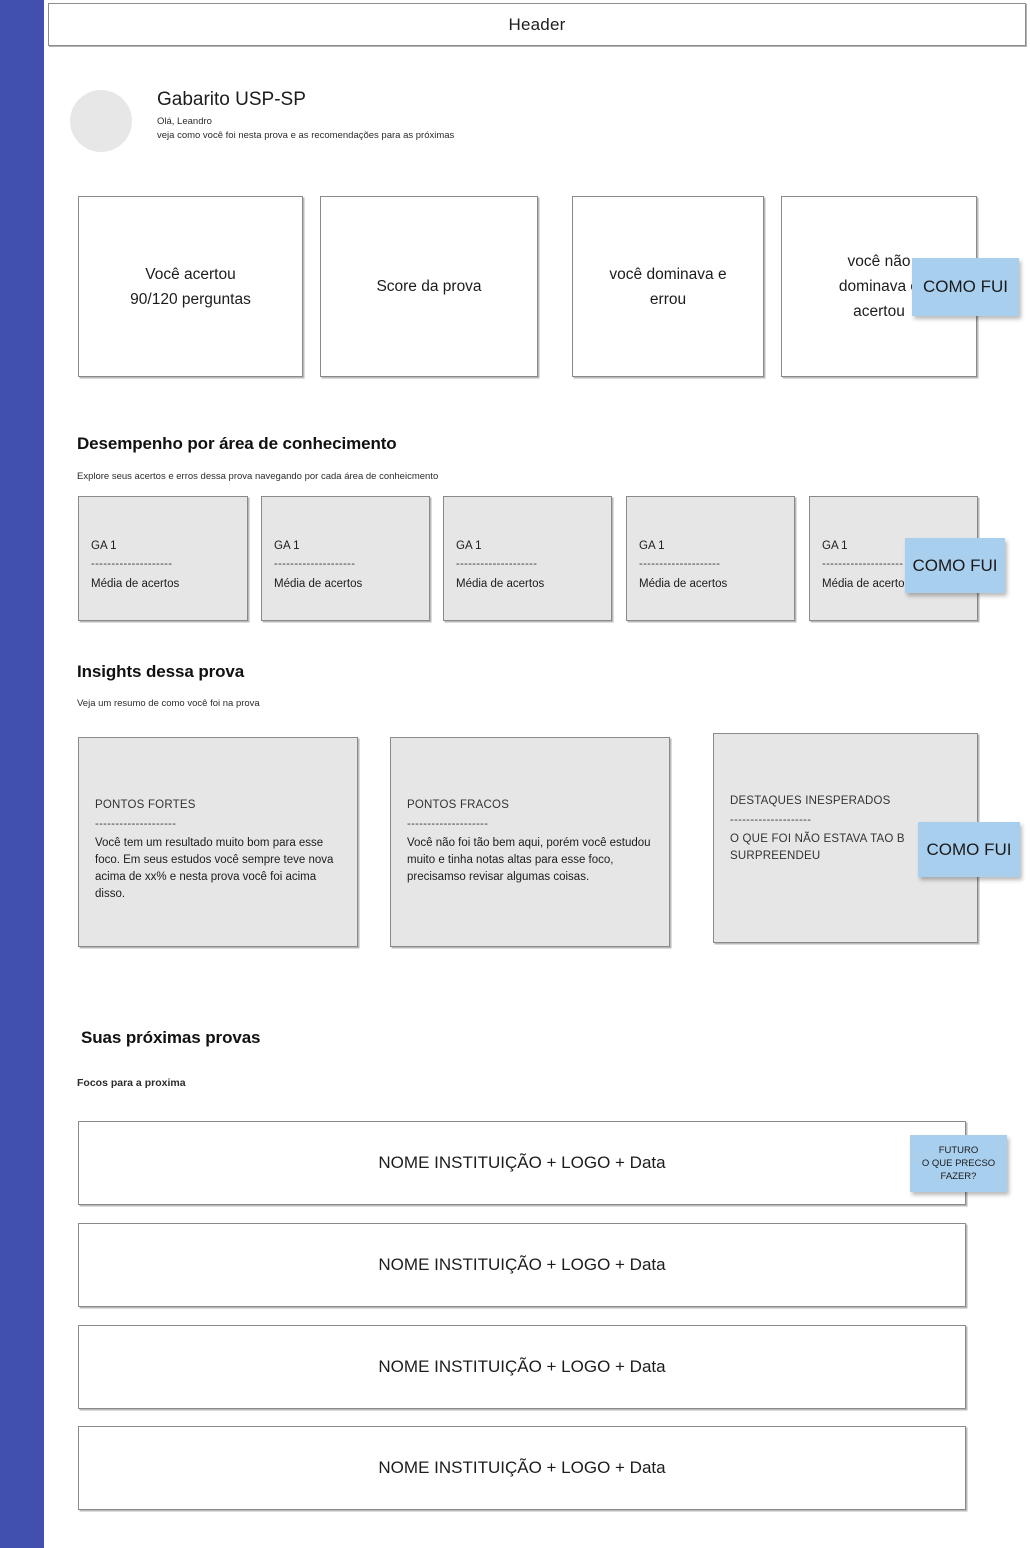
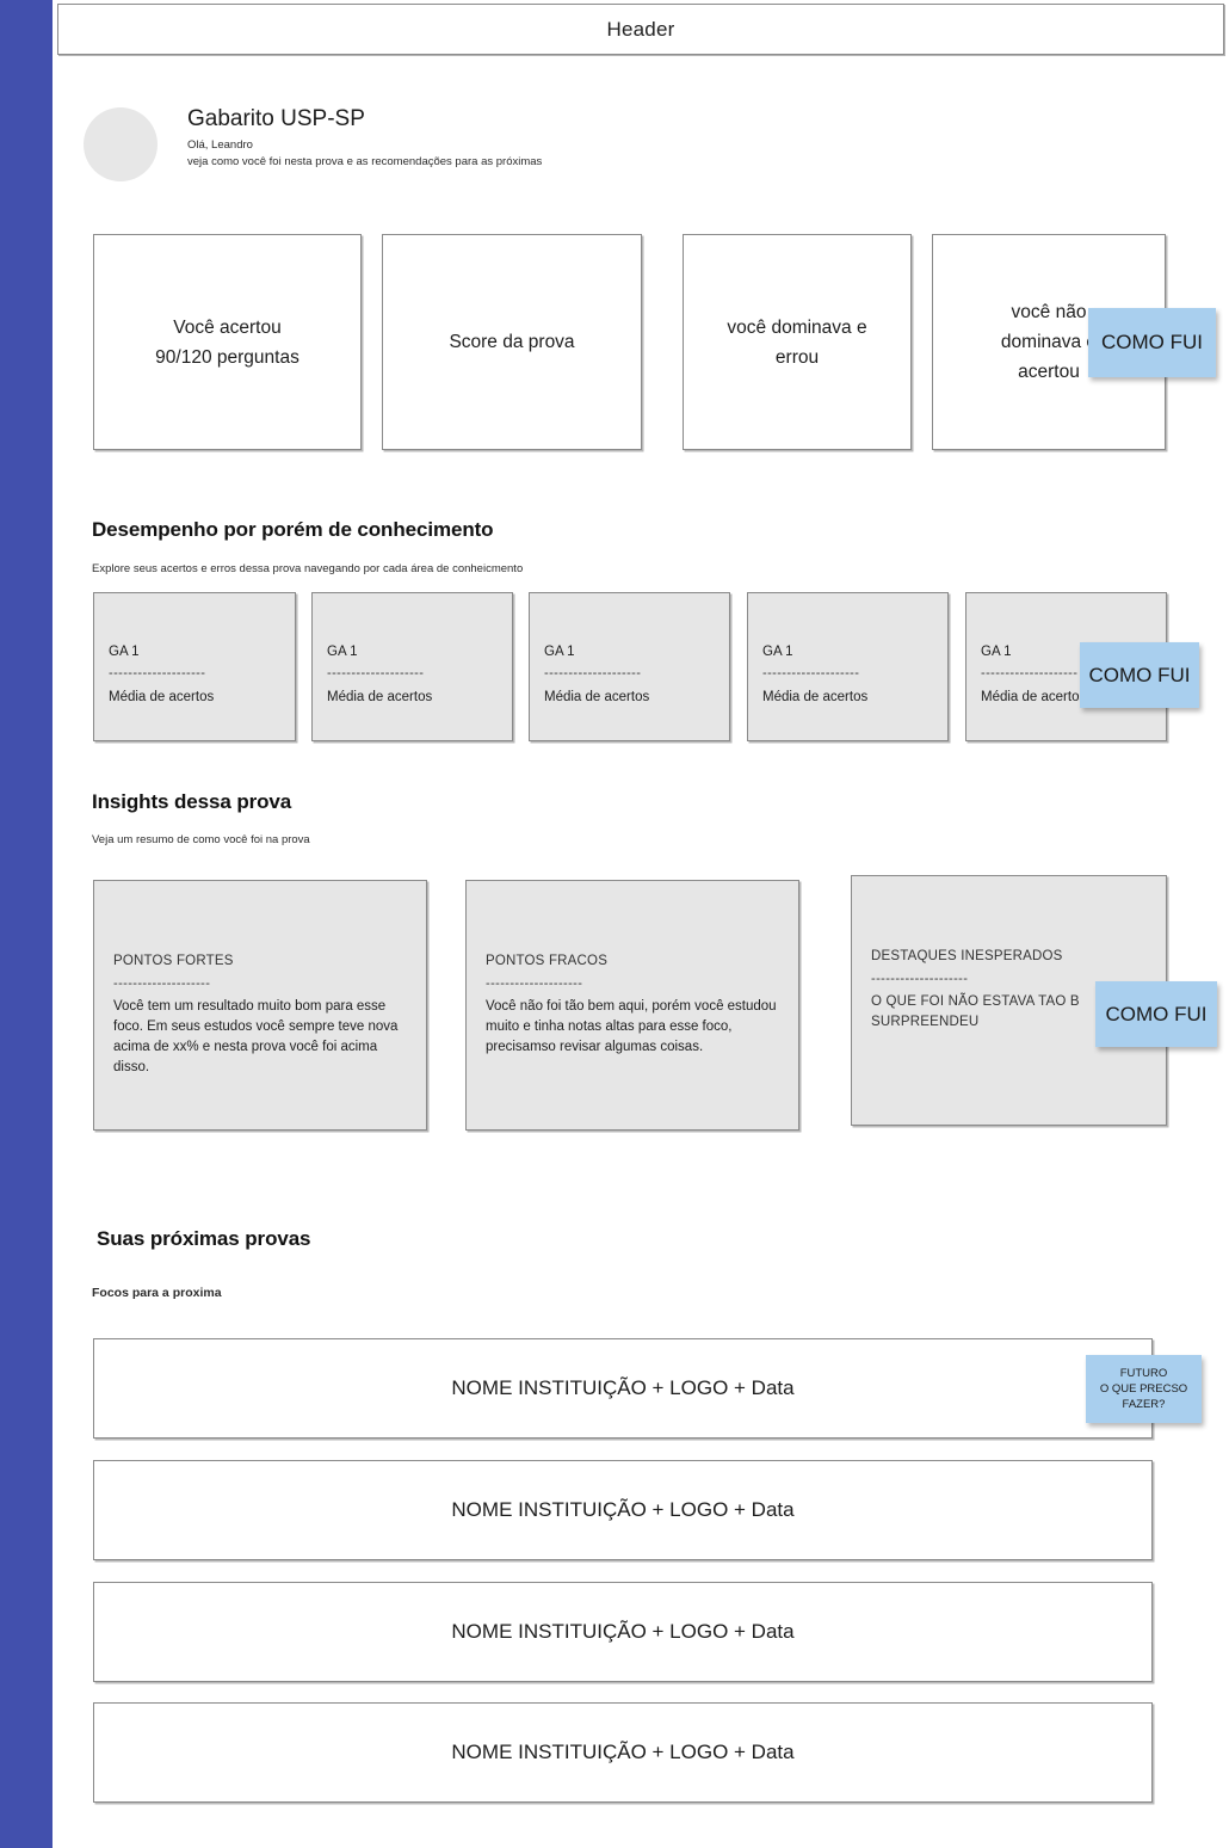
  Header
  Gabarito USP-SP
  Olá, Leandro
  veja como você foi nesta prova e as recomendações para as próximas
  Você acertou
  90/120 perguntas
  Score da prova
  você dominava e
  errou
  você não
  dominava
  acertou
  COMO FUI
- Desempenho por área de conhecimento
+ Desempenho por porém de conhecimento
  Explore seus acertos e erros dessa prova navegando por cada área de conheicmento
  GA 1
  --------------------
  Média de acertos
  GA 1
  --------------------
  Média de acertos
  GA 1
  --------------------
  Média de acertos
  GA 1
  --------------------
  Média de acertos
  GA 1
  --------------------
  Média de acerto
  COMO FUI
  Insights dessa prova
  Veja um resumo de como você foi na prova
  PONTOS FORTES
  --------------------
  Você tem um resultado muito bom para esse foco. Em seus estudos você sempre teve nova acima de xx% e nesta prova você foi acima disso.
  PONTOS FRACOS
  --------------------
  Você não foi tão bem aqui, porém você estudou muito e tinha notas altas para esse foco, precisamso revisar algumas coisas.
  DESTAQUES INESPERADOS
  --------------------
  O QUE FOI NÃO ESTAVA TAO B
  SURPREENDEU
  COMO FUI
  Suas próximas provas
  Focos para a proxima
  NOME INSTITUIÇÃO + LOGO + Data
  NOME INSTITUIÇÃO + LOGO + Data
  NOME INSTITUIÇÃO + LOGO + Data
  NOME INSTITUIÇÃO + LOGO + Data
  FUTURO
  O QUE PRECSO
  FAZER?
